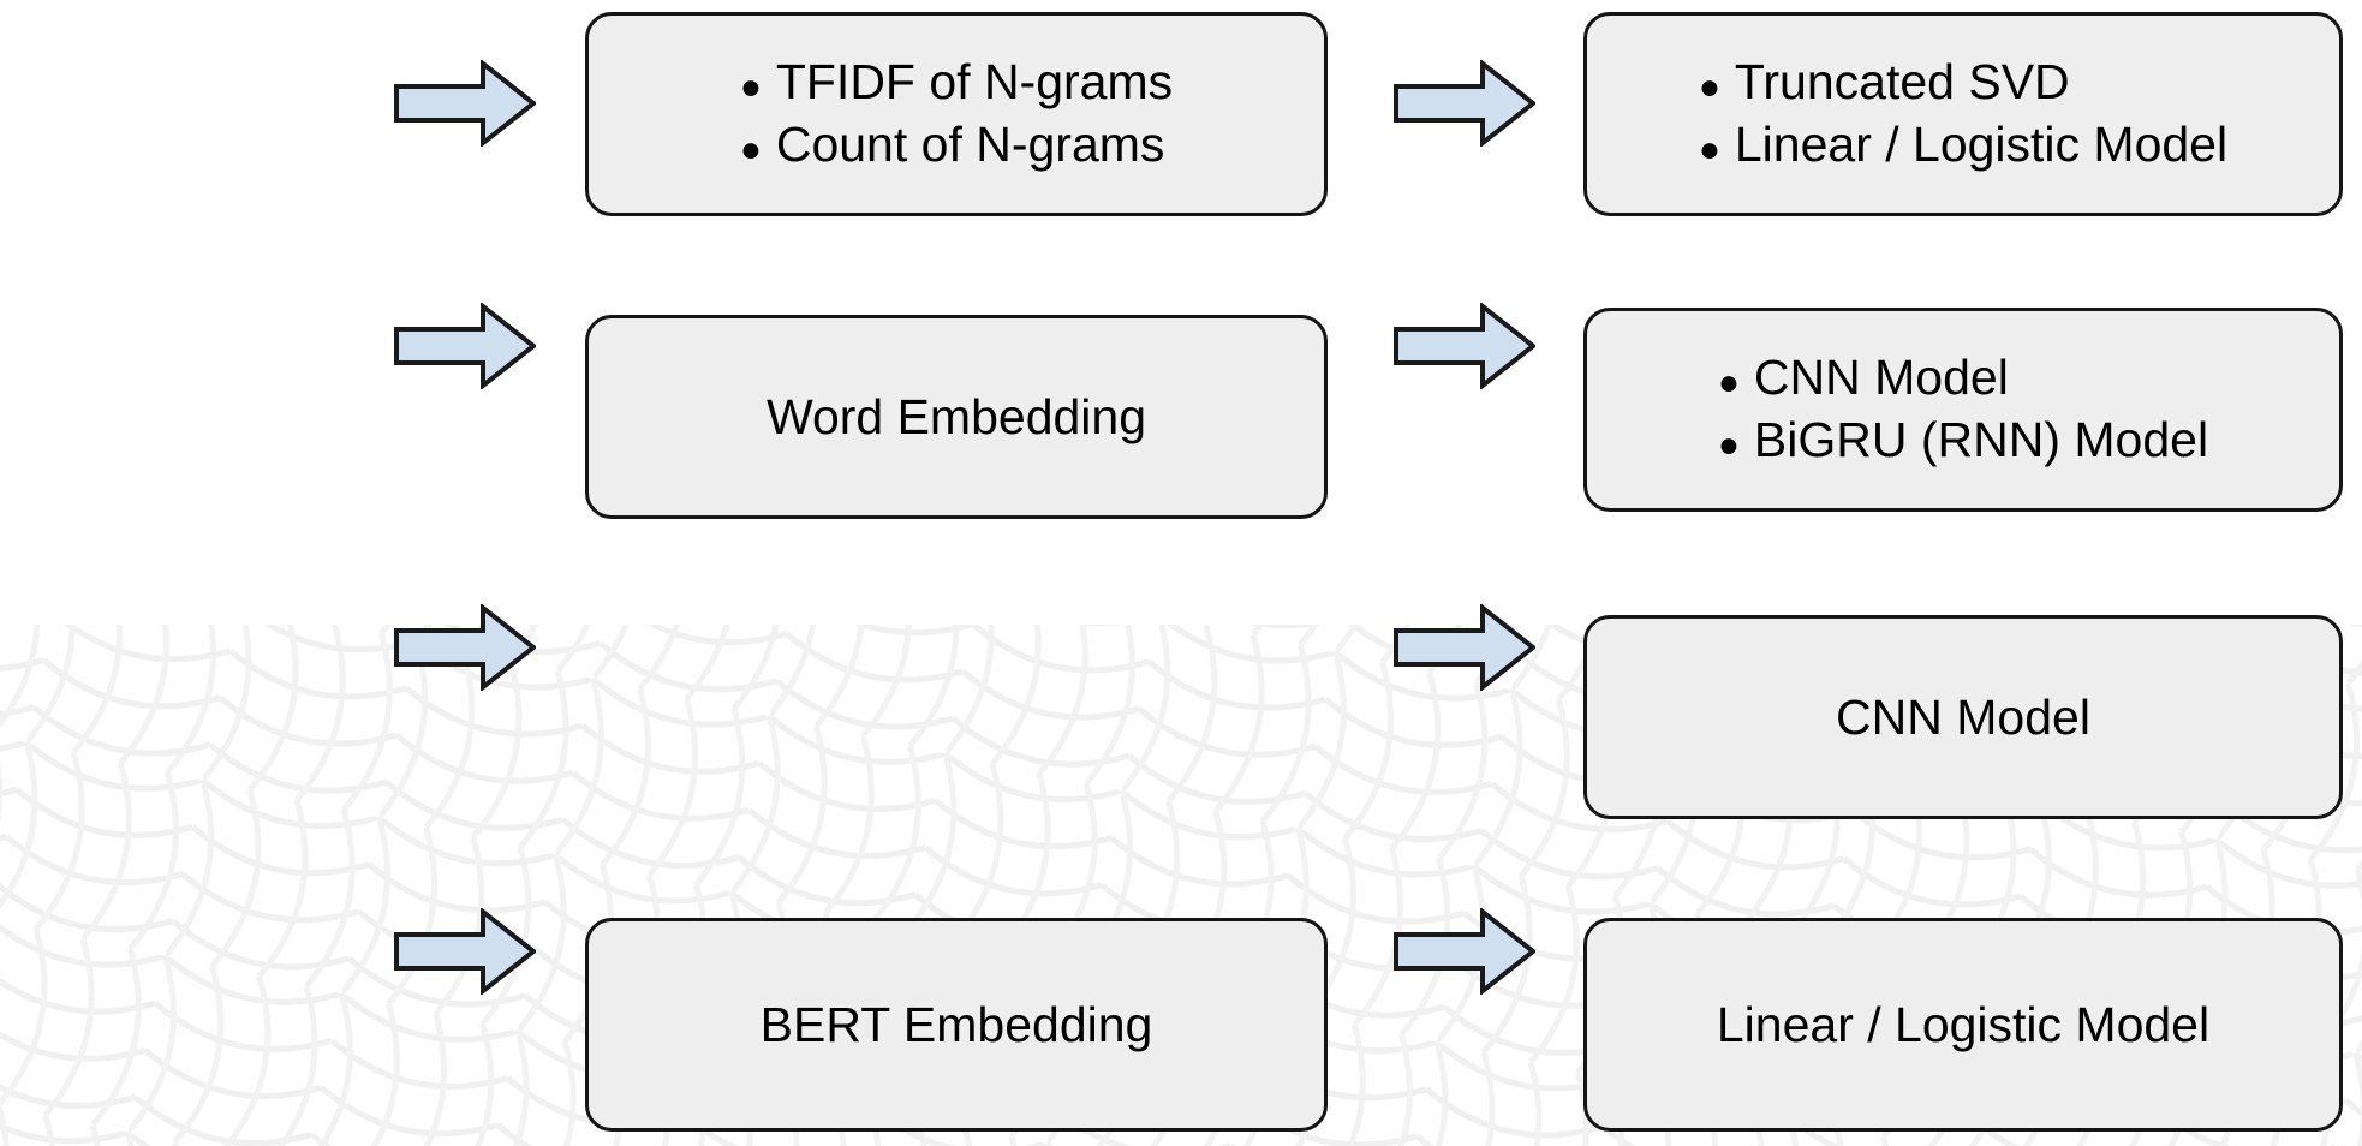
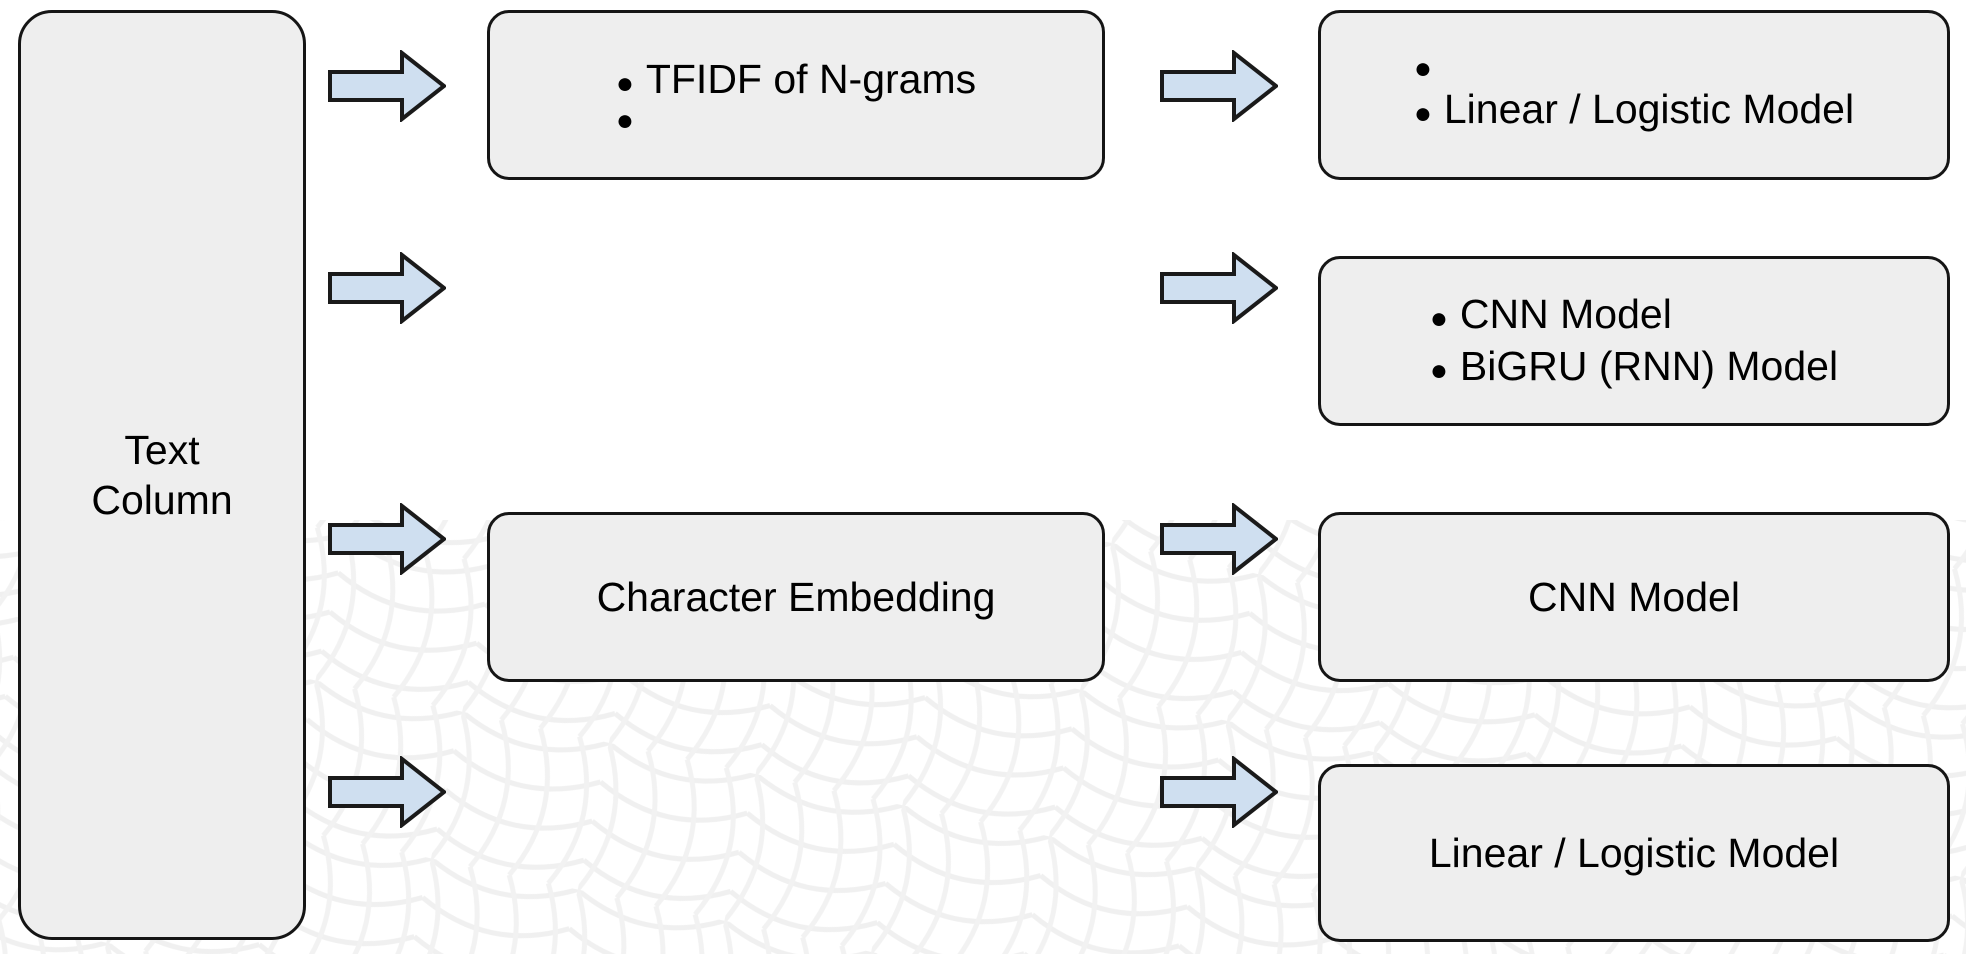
+ Text
+ Column
  ●
  TFIDF of N-grams
  ●
- Count of N-grams
  ●
- Truncated SVD
  ●
  Linear / Logistic Model
- Word Embedding
  ●
  CNN Model
  ●
  BiGRU (RNN) Model
+ Character Embedding
  CNN Model
- BERT Embedding
  Linear / Logistic Model
